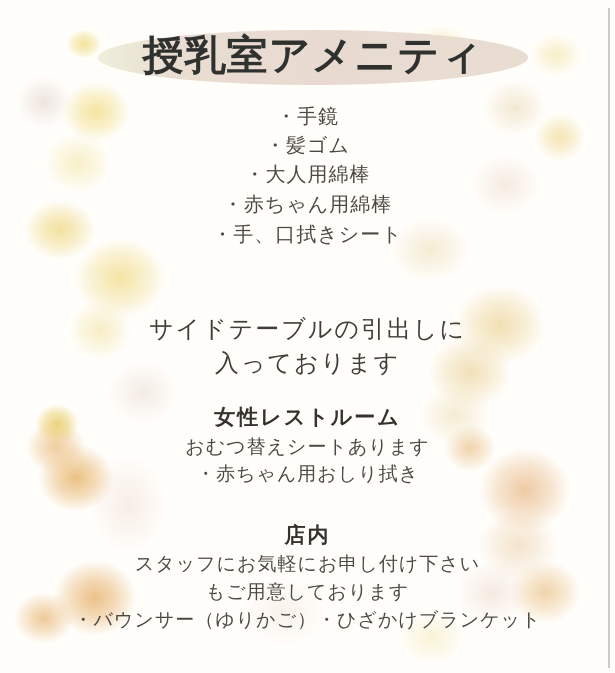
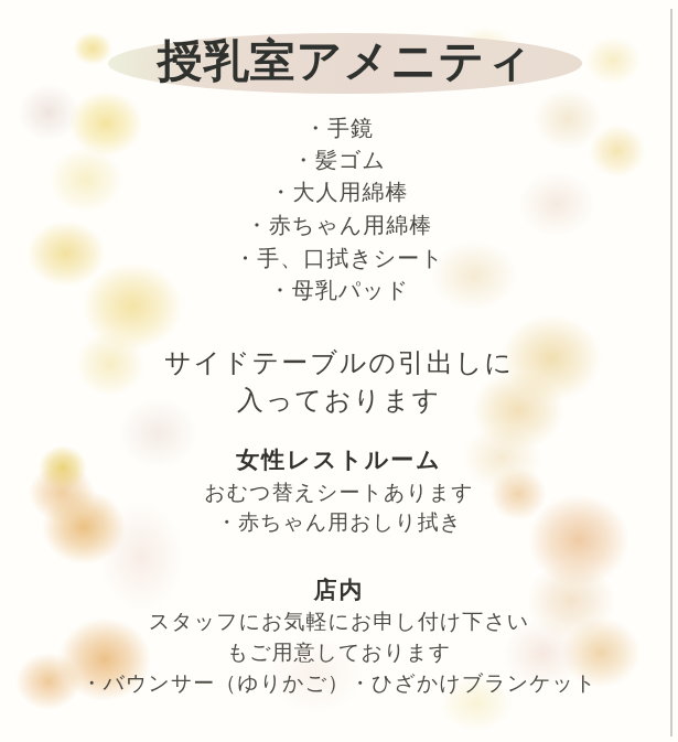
  授乳室アメニティ
  ・手鏡
  ・髪ゴム
  ・大人用綿棒
  ・赤ちゃん用綿棒
  ・手、口拭きシート
+ ・母乳パッド
  サイドテーブルの引出しに
  入っております
  女性レストルーム
  おむつ替えシートあります
  ・赤ちゃん用おしり拭き
  店内
  スタッフにお気軽にお申し付け下さい
  もご用意しております
  ・バウンサー（ゆりかご）・ひざかけブランケット
